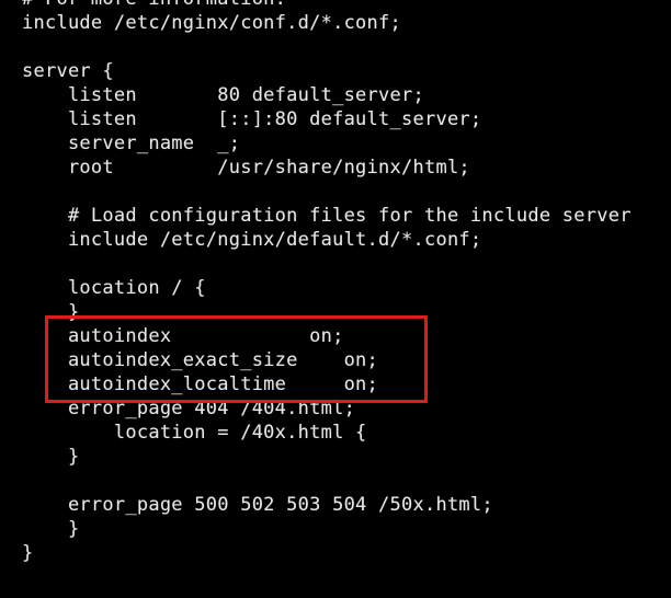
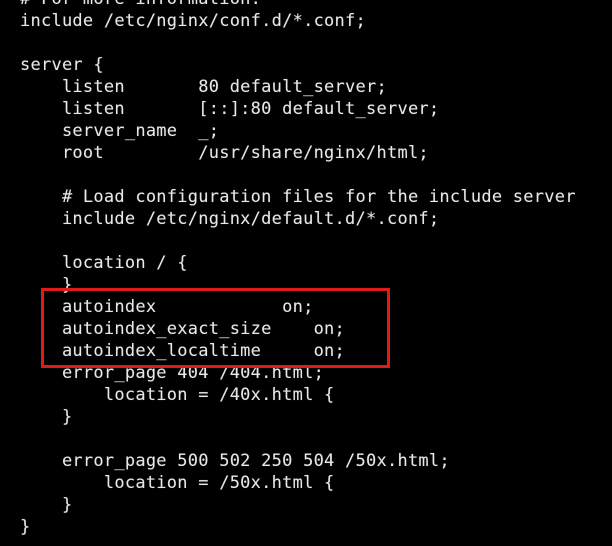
  include /etc/nginx/conf.d/*.conf;
  server {
  listen 80 default_server;
  listen [::]:80 default_server;
  server_name _;
  root /usr/share/nginx/html;
  # Load configuration files for the include server
  include /etc/nginx/default.d/*.conf;
  location / {
  }
  autoindex on;
  autoindex_exact_size on;
  autoindex_localtime on;
  error_page 404 /404.html;
  location = /40x.html {
  }
- error_page 500 502 503 504 /50x.html;
+ error_page 500 502 250 504 /50x.html;
+ location = /50x.html {
  }
  }
